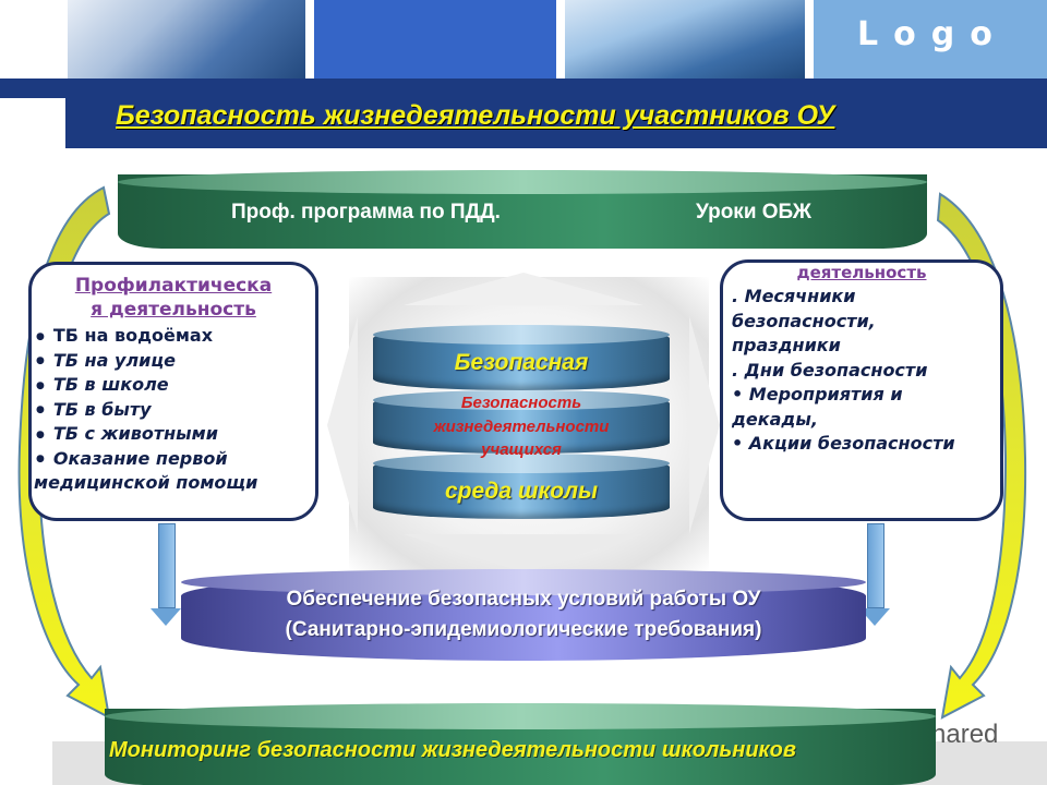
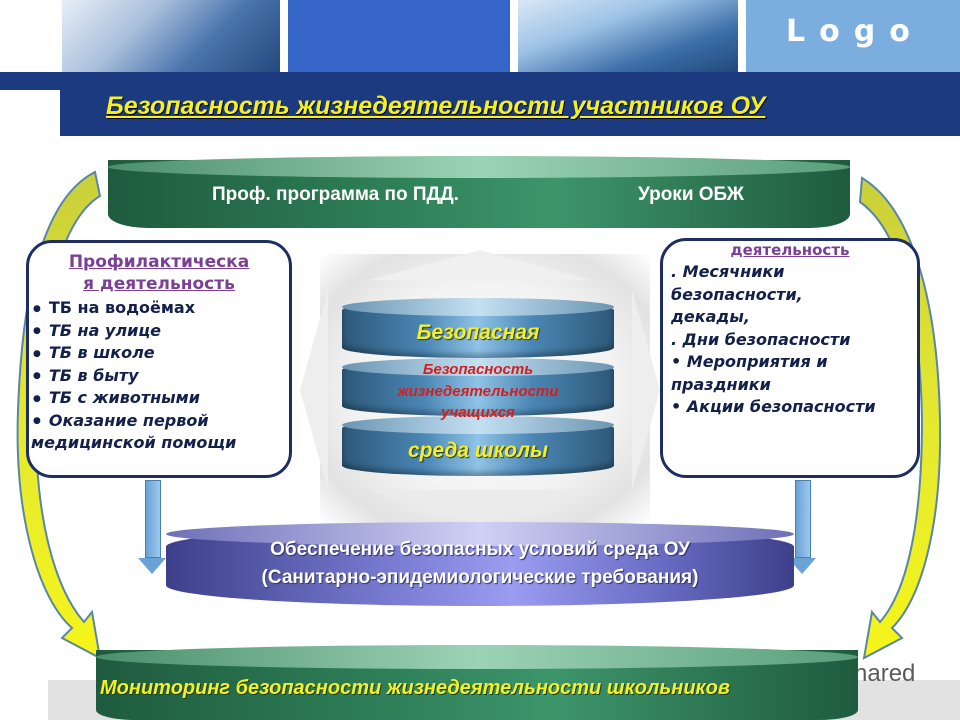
  Logo
  Безопасность жизнедеятельности участников ОУ
  Проф. программа по ПДД.
  Уроки ОБЖ
  Безопасная
  Безопасность
  жизнедеятельности
  учащихся
  среда школы
  Профилактическа
  я деятельность
  ● ТБ на водоёмах
  ● ТБ на улице
  ● ТБ в школе
  ● ТБ в быту
  ● ТБ с животными
  ● Оказание первой
  медицинской помощи
  деятельность
  . Месячники
  безопасности,
- праздники
+ декады,
  . Дни безопасности
  • Мероприятия и
- декады,
+ праздники
  • Акции безопасности
- Обеспечение безопасных условий работы ОУ
+ Обеспечение безопасных условий среда ОУ
  (Санитарно-эпидемиологические требования)
  hared
  Мониторинг безопасности жизнедеятельности школьников
